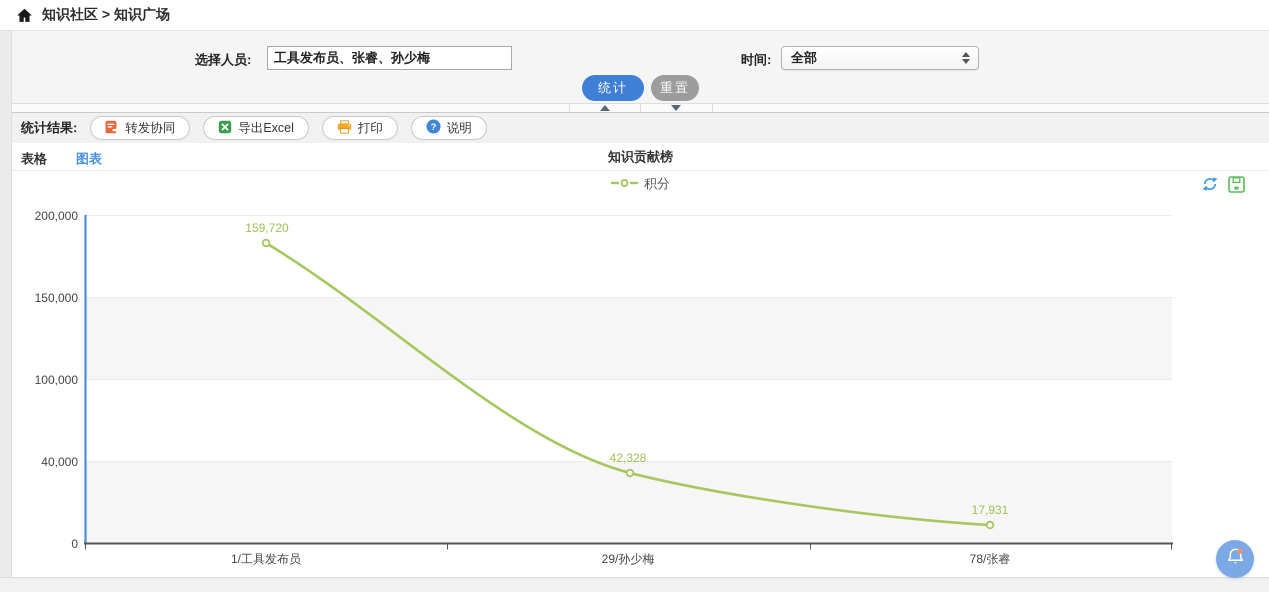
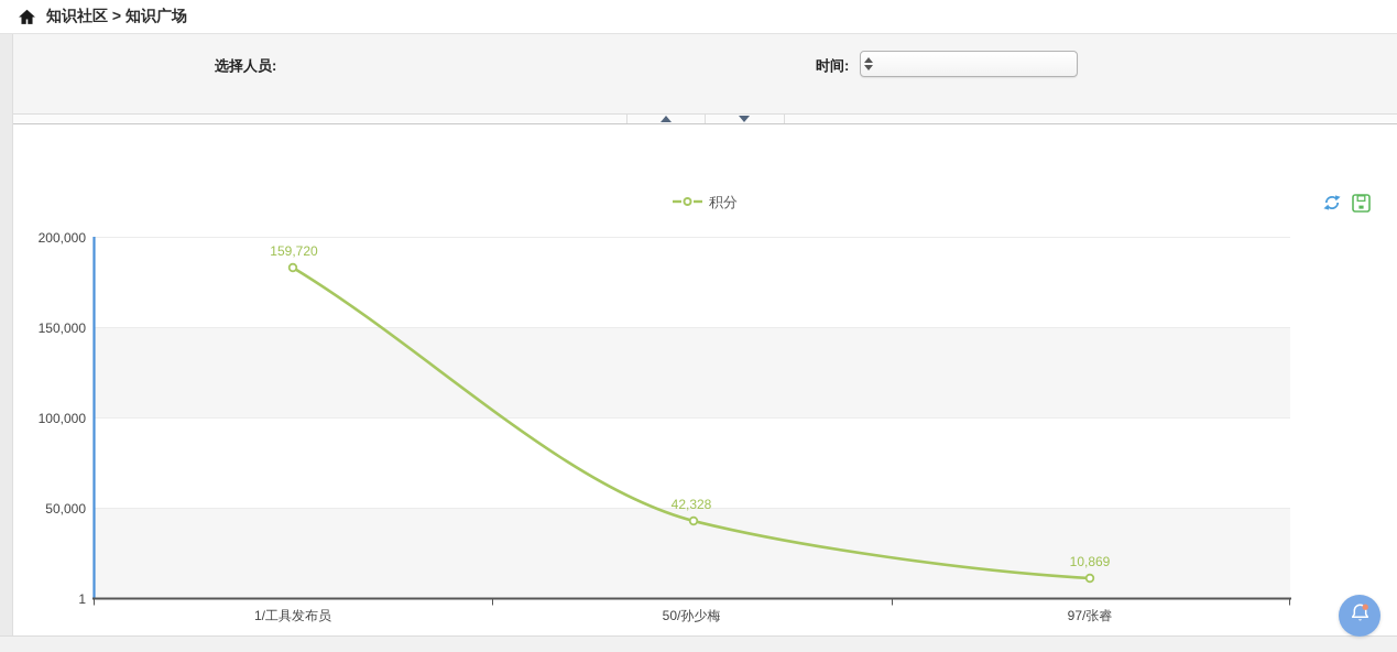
  知识社区 > 知识广场
  选择人员:
- 工具发布员、张睿、孙少梅
  时间:
- 全部
- 统计
- 重置
- 统计结果:
- 转发协同
- 导出Excel
- 打印
- ?
- 说明
- 表格
- 图表
- 知识贡献榜
  积分
  200,000
  150,000
  100,000
- 40,000
+ 50,000
- 0
+ 1
  1/工具发布员
- 29/孙少梅
+ 50/孙少梅
- 78/张睿
+ 97/张睿
  159,720
  42,328
- 17,931
+ 10,869
